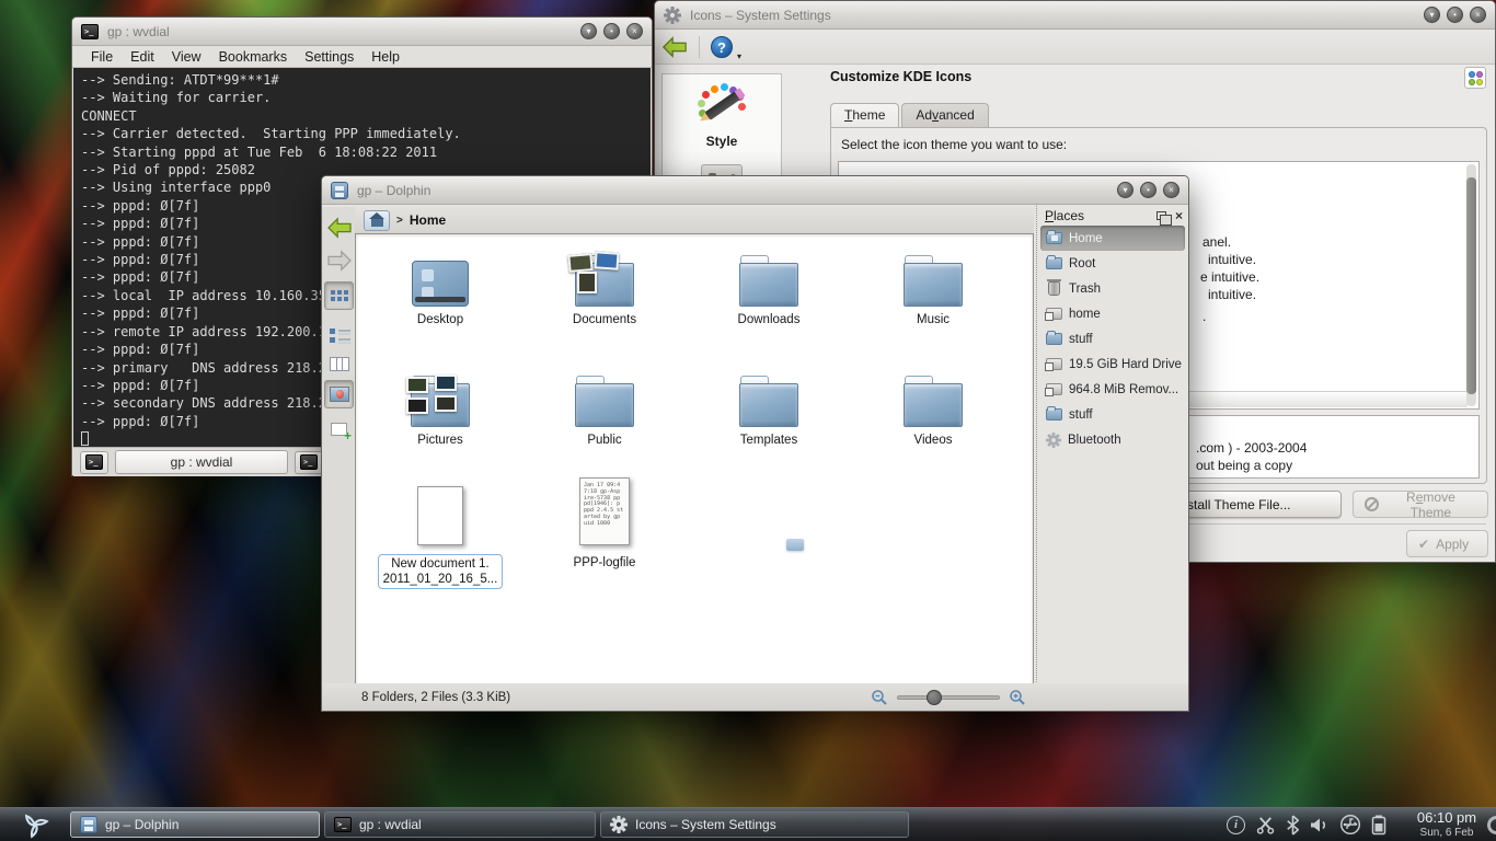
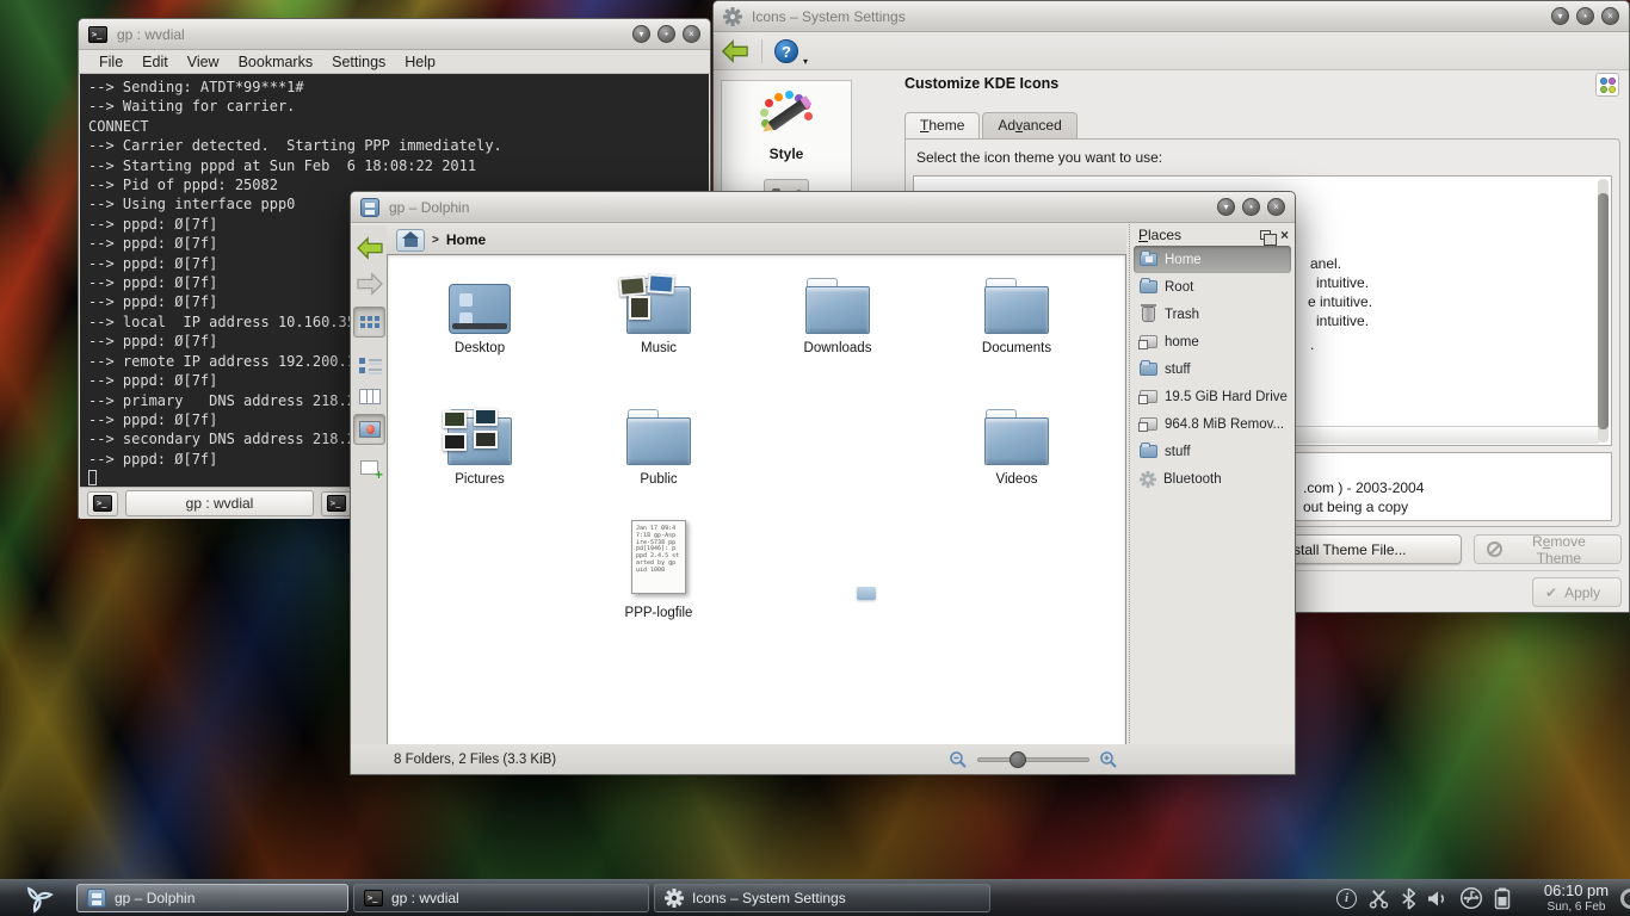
  Icons – System Settings
  ▾
  •
  ×
  ?
  ▾
  Style
  Customize KDE Icons
  Theme
  Advanced
  Select the icon theme you want to use:
  anel.
  intuitive.
  e intuitive.
  intuitive.
  .
  .com ) - 2003-2004
  out being a copy
  stall Theme File...
  Remove Theme
  ✔
  Apply
  gp : wvdial
  ▾
  •
  ×
  File
  Edit
  View
  Bookmarks
  Settings
  Help
  --> Sending: ATDT*99***1#
  --> Waiting for carrier.
  CONNECT
  --> Carrier detected. Starting PPP immediately.
- --> Starting pppd at Tue Feb 6 18:08:22 2011
+ --> Starting pppd at Sun Feb 6 18:08:22 2011
  --> Pid of pppd: 25082
  --> Using interface ppp0
  --> pppd: Ø[7f]
  --> pppd: Ø[7f]
  --> pppd: Ø[7f]
  --> pppd: Ø[7f]
  --> pppd: Ø[7f]
  --> local IP address 10.160.3
  --> pppd: Ø[7f]
  --> remote IP address 192.200.
  --> pppd: Ø[7f]
  --> primary DNS address 218.
  --> pppd: Ø[7f]
  --> secondary DNS address 218.
  --> pppd: Ø[7f]
  gp : wvdial
  gp – Dolphin
  ▾
  •
  ×
  >
  Home
  Desktop
- Documents
+ Music
  Downloads
- Music
+ Documents
  Pictures
  Public
- Templates
  Videos
- New document 1.
- 2011_01_20_16_5...
  PPP-logfile
  Places
  ×
  Home
  Root
  Trash
  home
  stuff
  19.5 GiB Hard Drive
  964.8 MiB Remov...
  stuff
  Bluetooth
  8 Folders, 2 Files (3.3 KiB)
  gp – Dolphin
  gp : wvdial
  Icons – System Settings
  i
  06:10 pm
  Sun, 6 Feb
